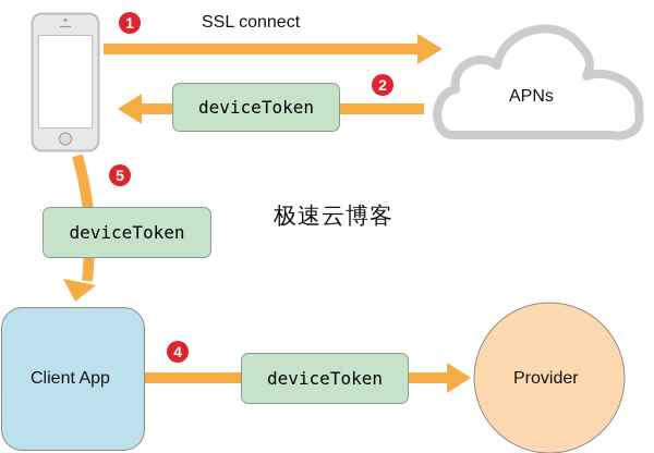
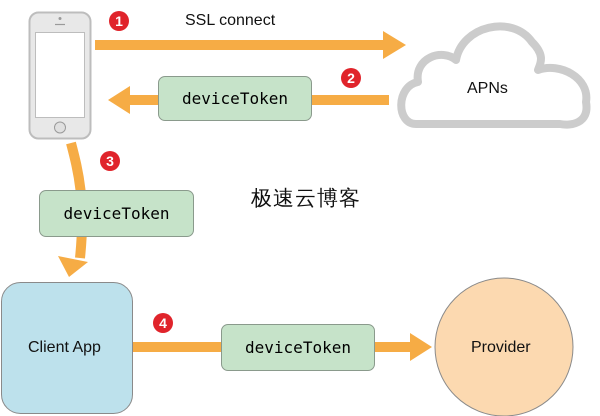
  SSL connect
  APNs
  Client App
  Provider
  deviceToken
  deviceToken
  deviceToken
  1
  2
- 5
+ 3
  4
  极速云博客
